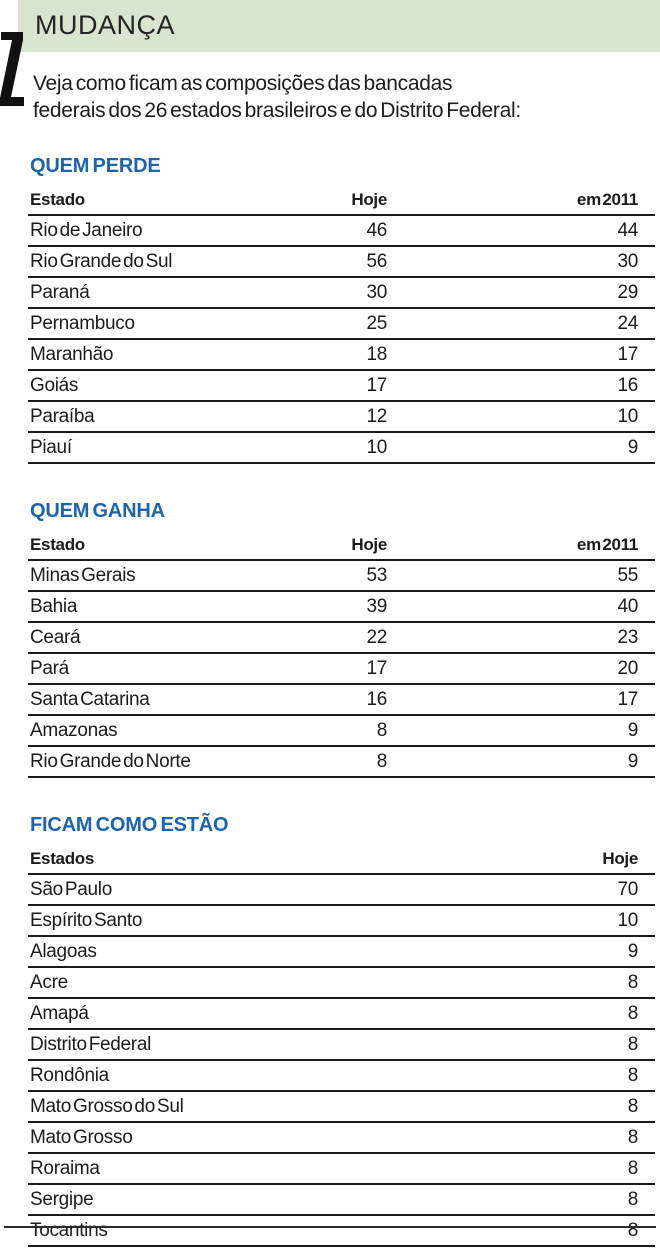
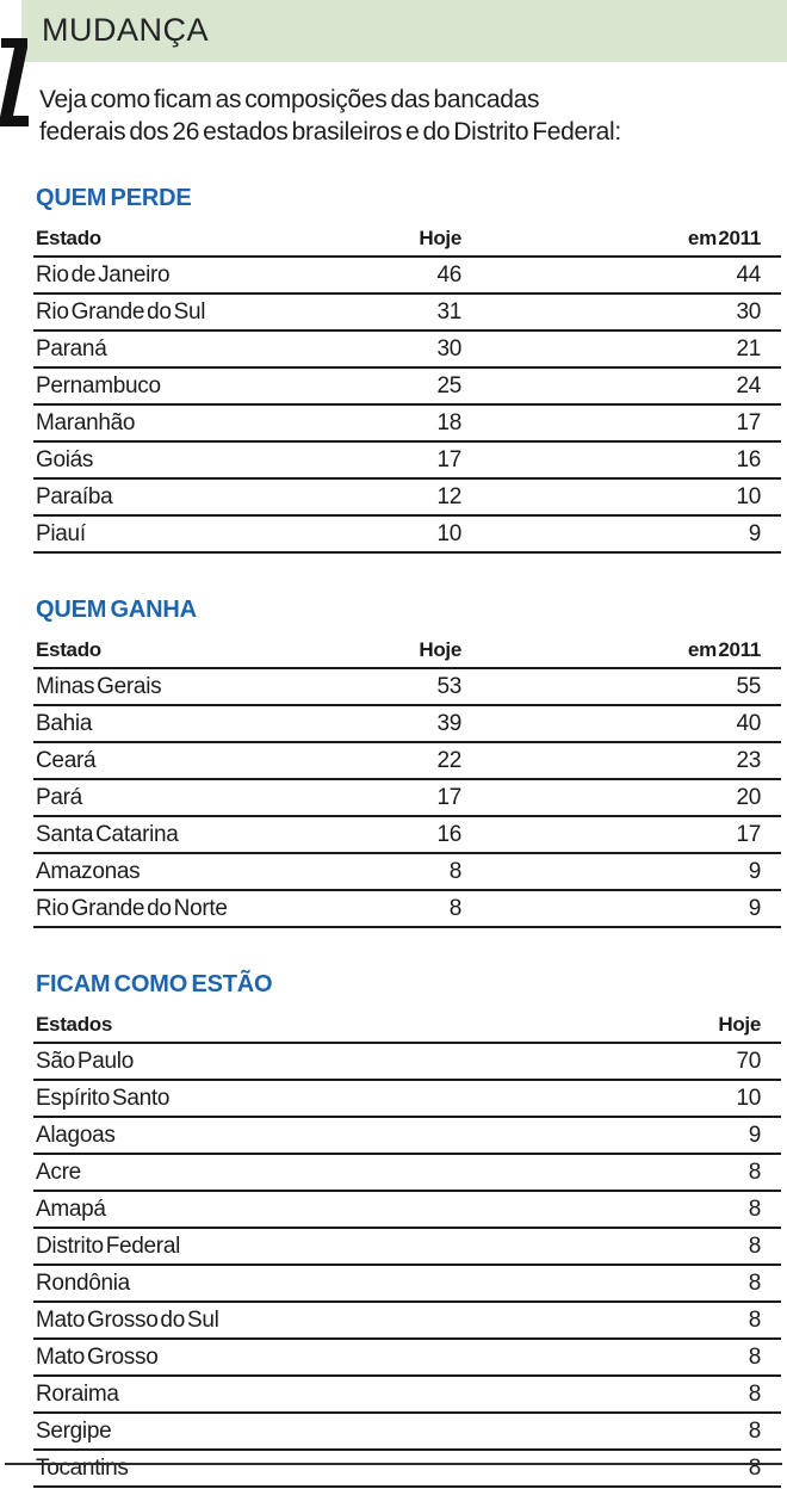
  MUDANÇA
  Veja como ficam as composições das bancadas
  federais dos 26 estados brasileiros e do Distrito Federal:
  QUEM PERDE
  Estado	Hoje	em 2011
  Rio de Janeiro	46	44
- Rio Grande do Sul	56	30
+ Rio Grande do Sul	31	30
- Paraná	30	29
+ Paraná	30	21
  Pernambuco	25	24
  Maranhão	18	17
  Goiás	17	16
  Paraíba	12	10
  Piauí	10	9
  QUEM GANHA
  Estado	Hoje	em 2011
  Minas Gerais	53	55
  Bahia	39	40
  Ceará	22	23
  Pará	17	20
  Santa Catarina	16	17
  Amazonas	8	9
  Rio Grande do Norte	8	9
  FICAM COMO ESTÃO
  Estados	Hoje
  São Paulo	70
  Espírito Santo	10
  Alagoas	9
  Acre	8
  Amapá	8
  Distrito Federal	8
  Rondônia	8
  Mato Grosso do Sul	8
  Mato Grosso	8
  Roraima	8
  Sergipe	8
  Tocantins	8
